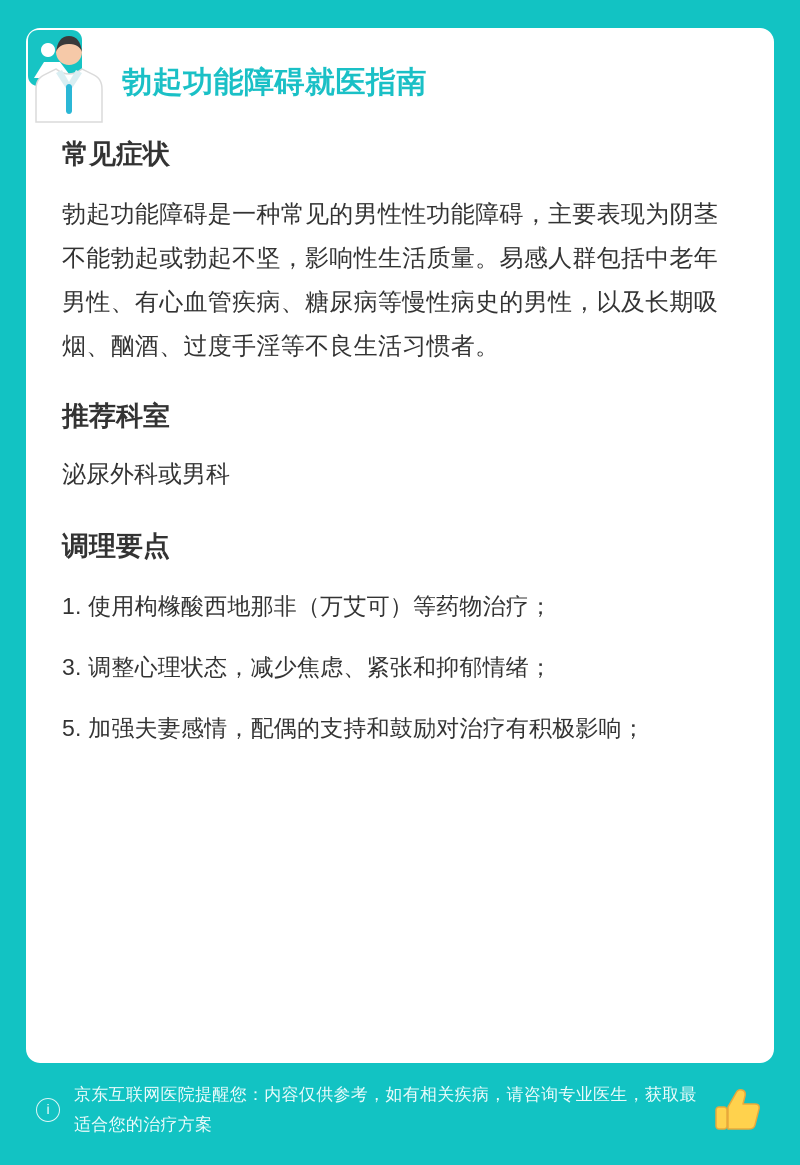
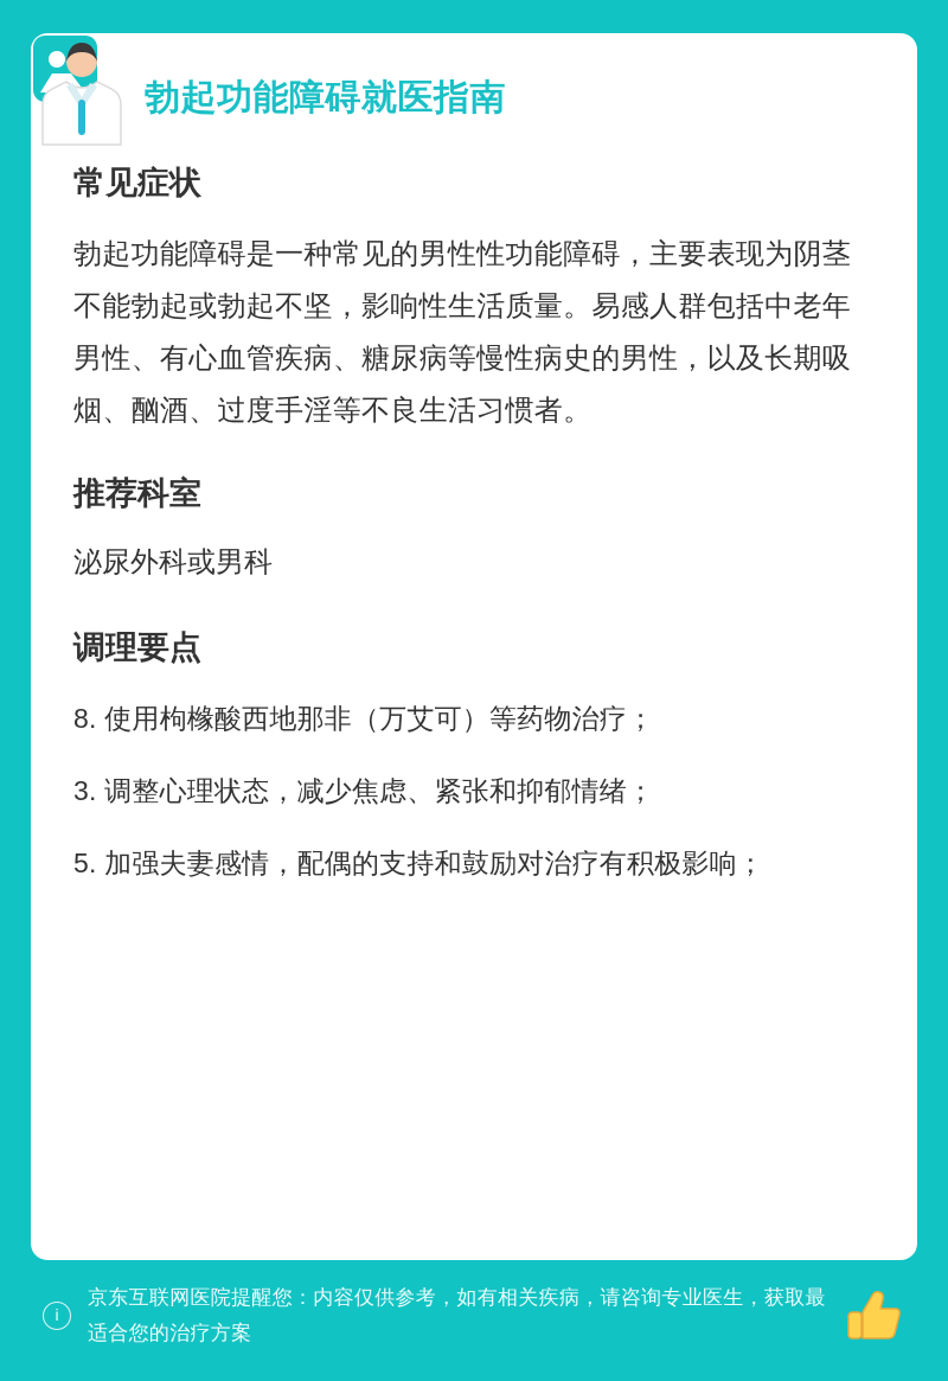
  勃起功能障碍就医指南
  常见症状
  勃起功能障碍是一种常见的男性性功能障碍，主要表现为阴茎不能勃起或勃起不坚，影响性生活质量。易感人群包括中老年男性、有心血管疾病、糖尿病等慢性病史的男性，以及长期吸烟、酗酒、过度手淫等不良生活习惯者。
  推荐科室
  泌尿外科或男科
  调理要点
- 1. 使用枸橼酸西地那非（万艾可）等药物治疗；
+ 8. 使用枸橼酸西地那非（万艾可）等药物治疗；
  3. 调整心理状态，减少焦虑、紧张和抑郁情绪；
  5. 加强夫妻感情，配偶的支持和鼓励对治疗有积极影响；
  i
  京东互联网医院提醒您：内容仅供参考，如有相关疾病，请咨询专业医生，获取最适合您的治疗方案
